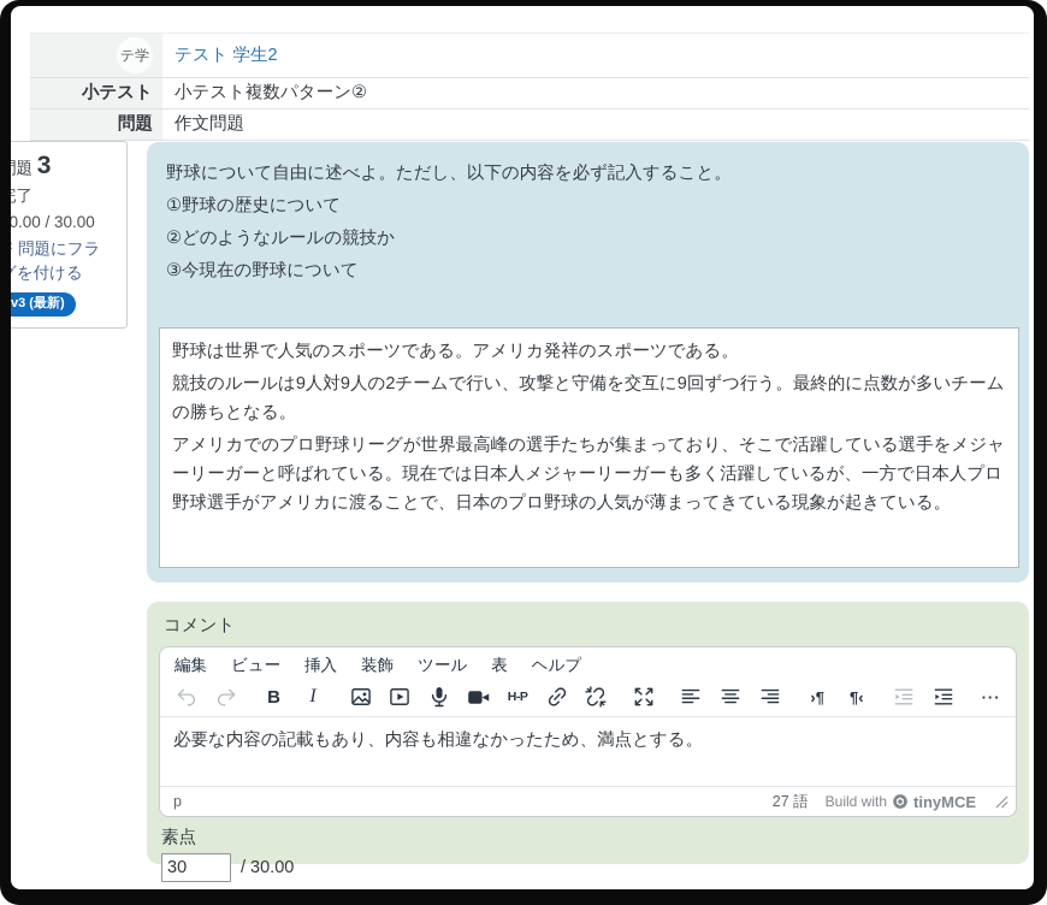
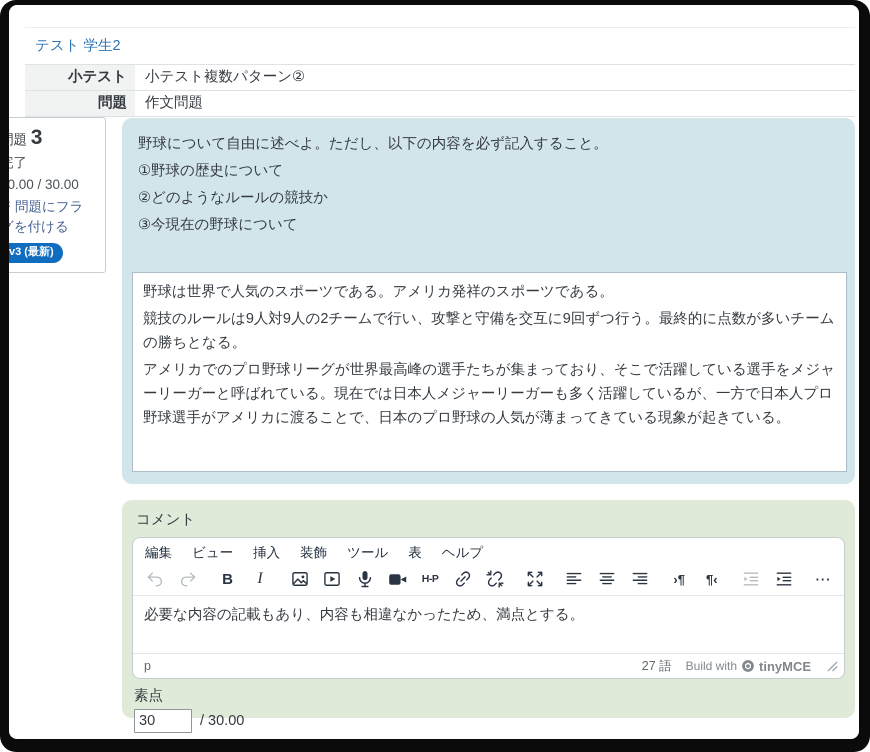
- テ学
  テスト 学生2
  小テスト
  小テスト複数パターン②
  問題
  作文問題
  0.00 / 30.00
  問題にフラを付ける
  v3 (最新)
  野球について自由に述べよ。ただし、以下の内容を必ず記入すること。
  ①野球の歴史について
  ②どのようなルールの競技か
  ③今現在の野球について
  野球は世界で人気のスポーツである。アメリカ発祥のスポーツである。
  競技のルールは9人対9人の2チームで行い、攻撃と守備を交互に9回ずつ行う。最終的に点数が多いチームの勝ちとなる。
  アメリカでのプロ野球リーグが世界最高峰の選手たちが集まっており、そこで活躍している選手をメジャーリーガーと呼ばれている。現在では日本人メジャーリーガーも多く活躍しているが、一方で日本人プロ野球選手がアメリカに渡ることで、日本のプロ野球の人気が薄まってきている現象が起きている。
  コメント
  編集
  ビュー
  挿入
  装飾
  ツール
  表
  ヘルプ
  B
  I
  H-P
  ›¶
  ¶‹
  ···
  必要な内容の記載もあり、内容も相違なかったため、満点とする。
  p
  27 語
  Build with
  tinyMCE
  素点
  30
  / 30.00
